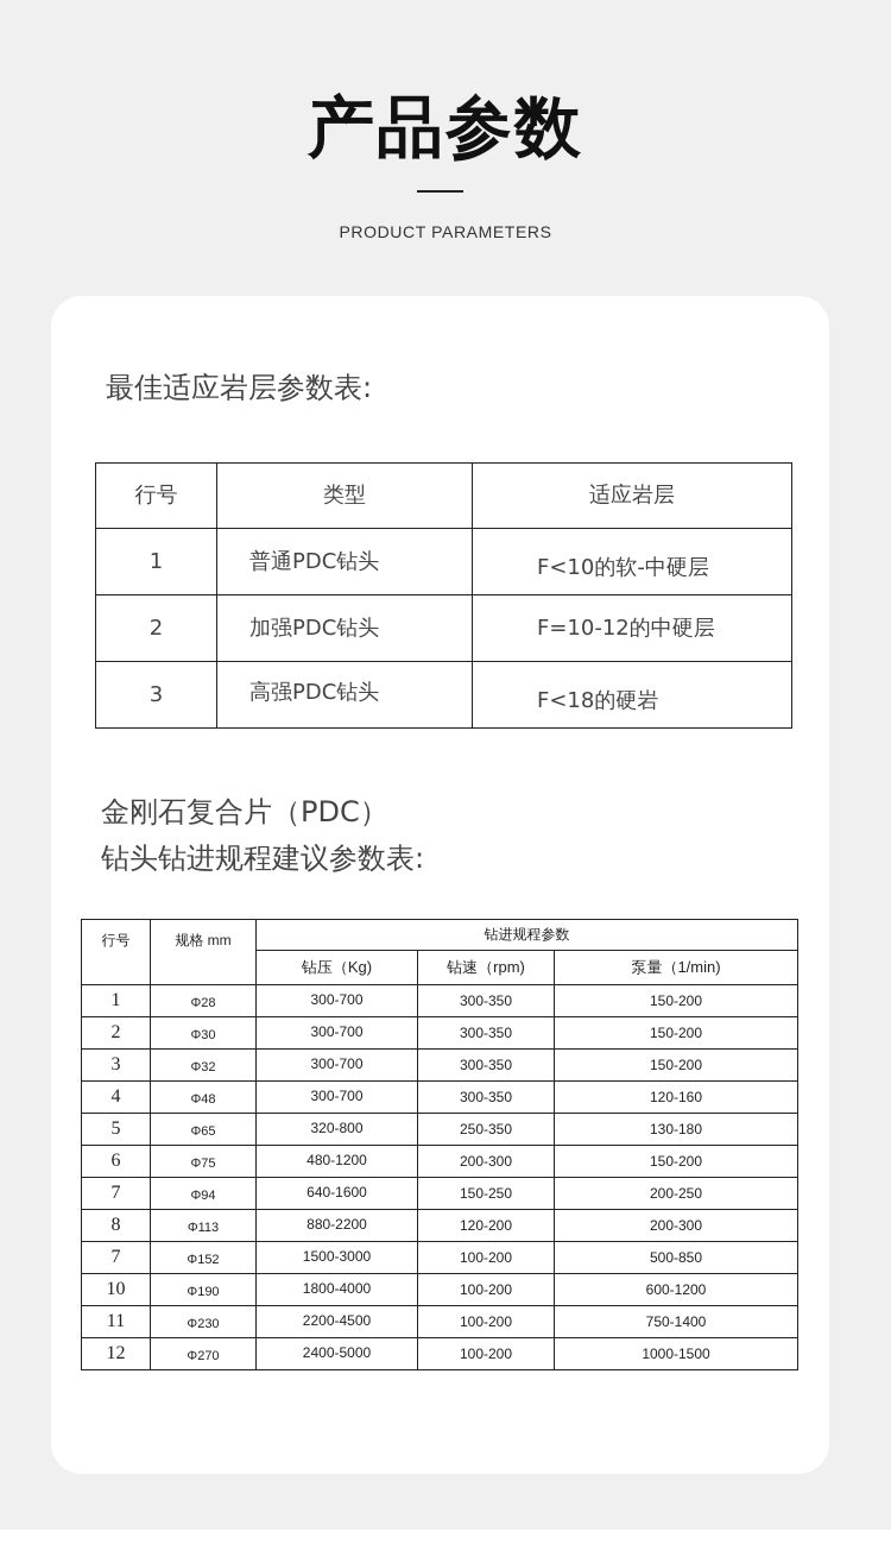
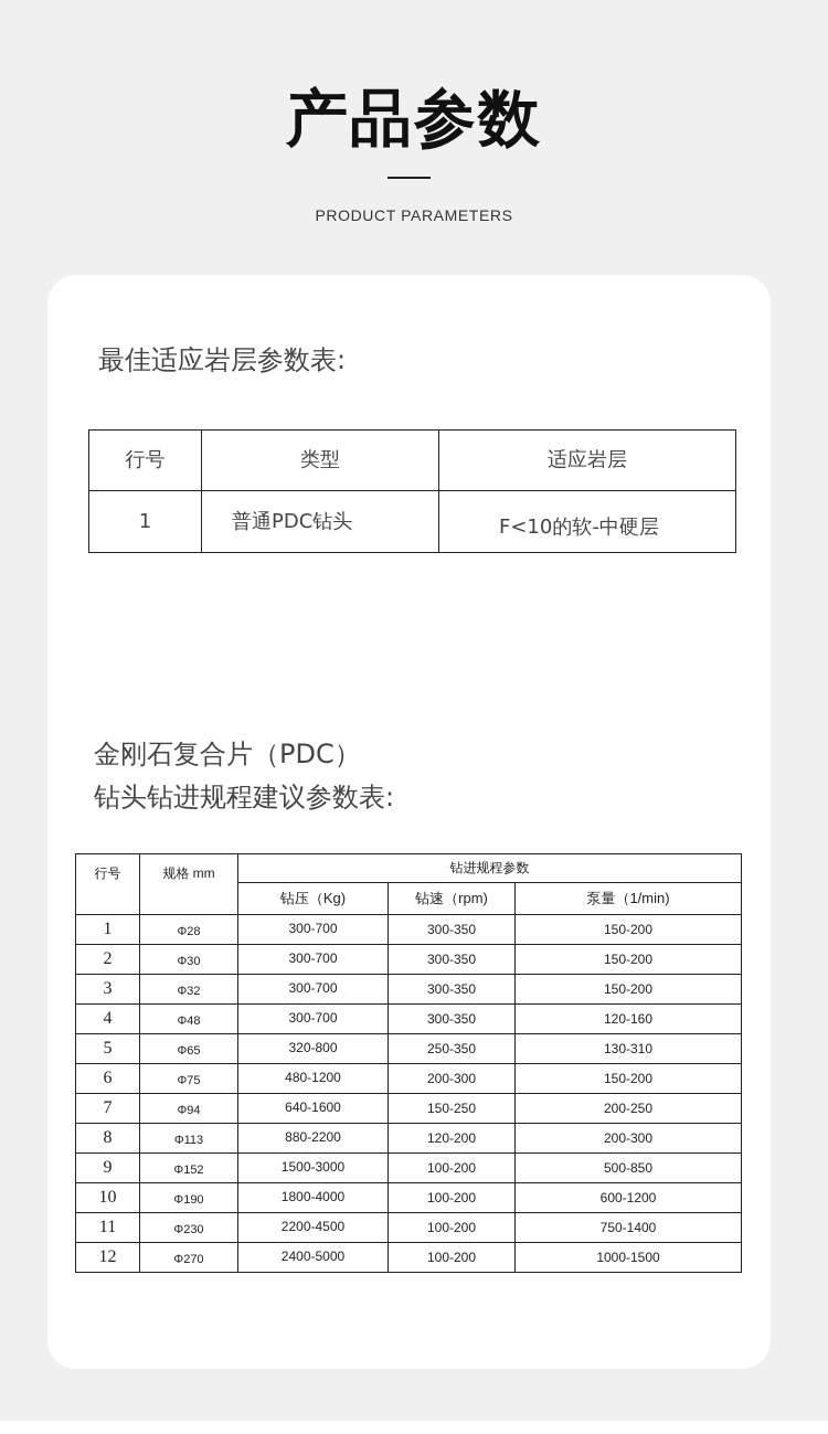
  产品参数
  PRODUCT PARAMETERS
  最佳适应岩层参数表:
  行号	类型	适应岩层
  1	普通PDC钻头	F<10的软-中硬层
- 2	加强PDC钻头	F=10-12的中硬层
- 3	高强PDC钻头	F<18的硬岩
  金刚石复合片（PDC）
  钻头钻进规程建议参数表:
  行号	规格 mm	钻进规程参数
  钻压（Kg)	钻速（rpm)	泵量（1/min)
  1	Φ28	300-700	300-350	150-200
  2	Φ30	300-700	300-350	150-200
  3	Φ32	300-700	300-350	150-200
  4	Φ48	300-700	300-350	120-160
- 5	Φ65	320-800	250-350	130-180
+ 5	Φ65	320-800	250-350	130-310
  6	Φ75	480-1200	200-300	150-200
  7	Φ94	640-1600	150-250	200-250
  8	Φ113	880-2200	120-200	200-300
- 7	Φ152	1500-3000	100-200	500-850
+ 9	Φ152	1500-3000	100-200	500-850
  10	Φ190	1800-4000	100-200	600-1200
  11	Φ230	2200-4500	100-200	750-1400
  12	Φ270	2400-5000	100-200	1000-1500
